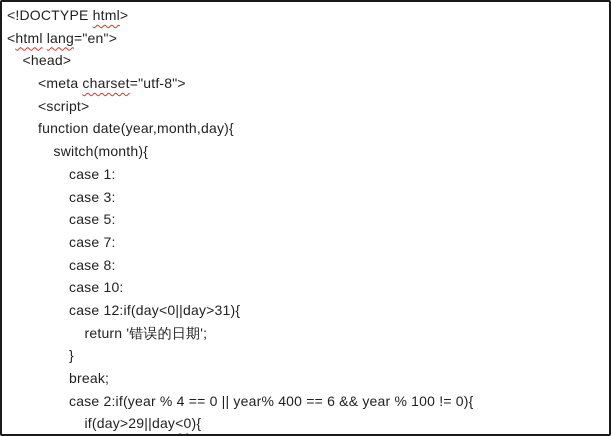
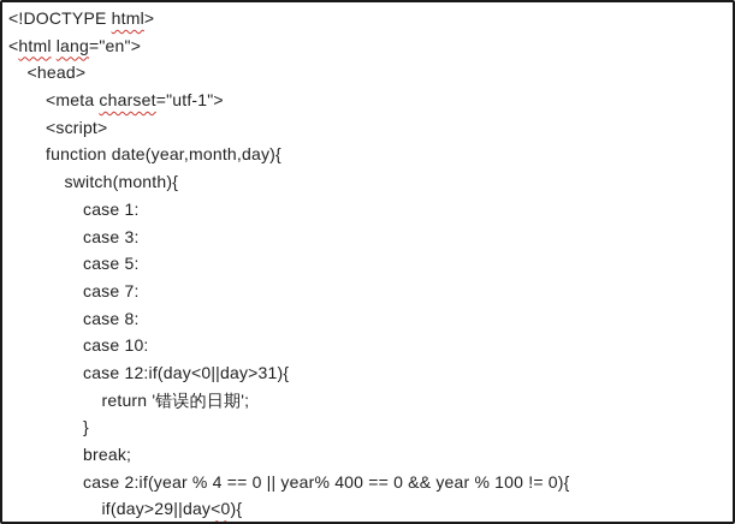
  <!DOCTYPE html>
  <html lang="en">
  <head>
- <meta charset="utf-8">
+ <meta charset="utf-1">
  <script>
  function date(year,month,day){
  switch(month){
  case 1:
  case 3:
  case 5:
  case 7:
  case 8:
  case 10:
  case 12:if(day<0||day>31){
  return '错误的日期';
  }
  break;
- case 2:if(year % 4 == 0 || year% 400 == 6 && year % 100 != 0){
+ case 2:if(year % 4 == 0 || year% 400 == 0 && year % 100 != 0){
  if(day>29||day<0){
